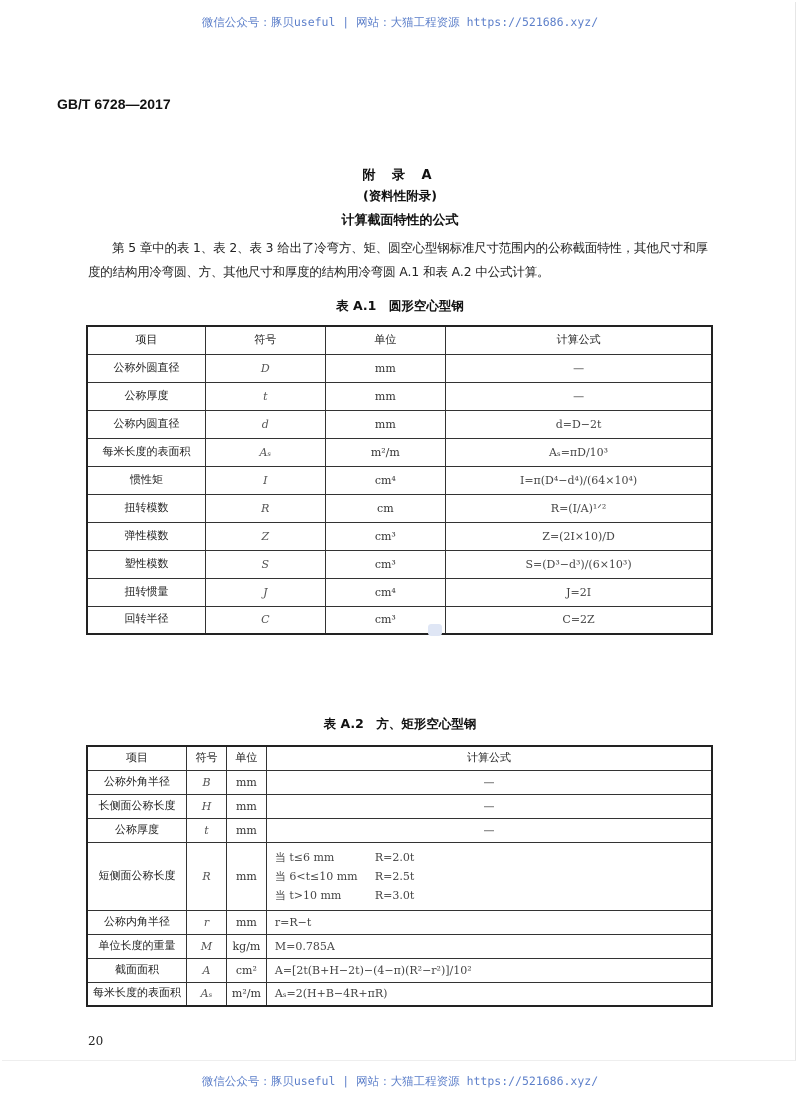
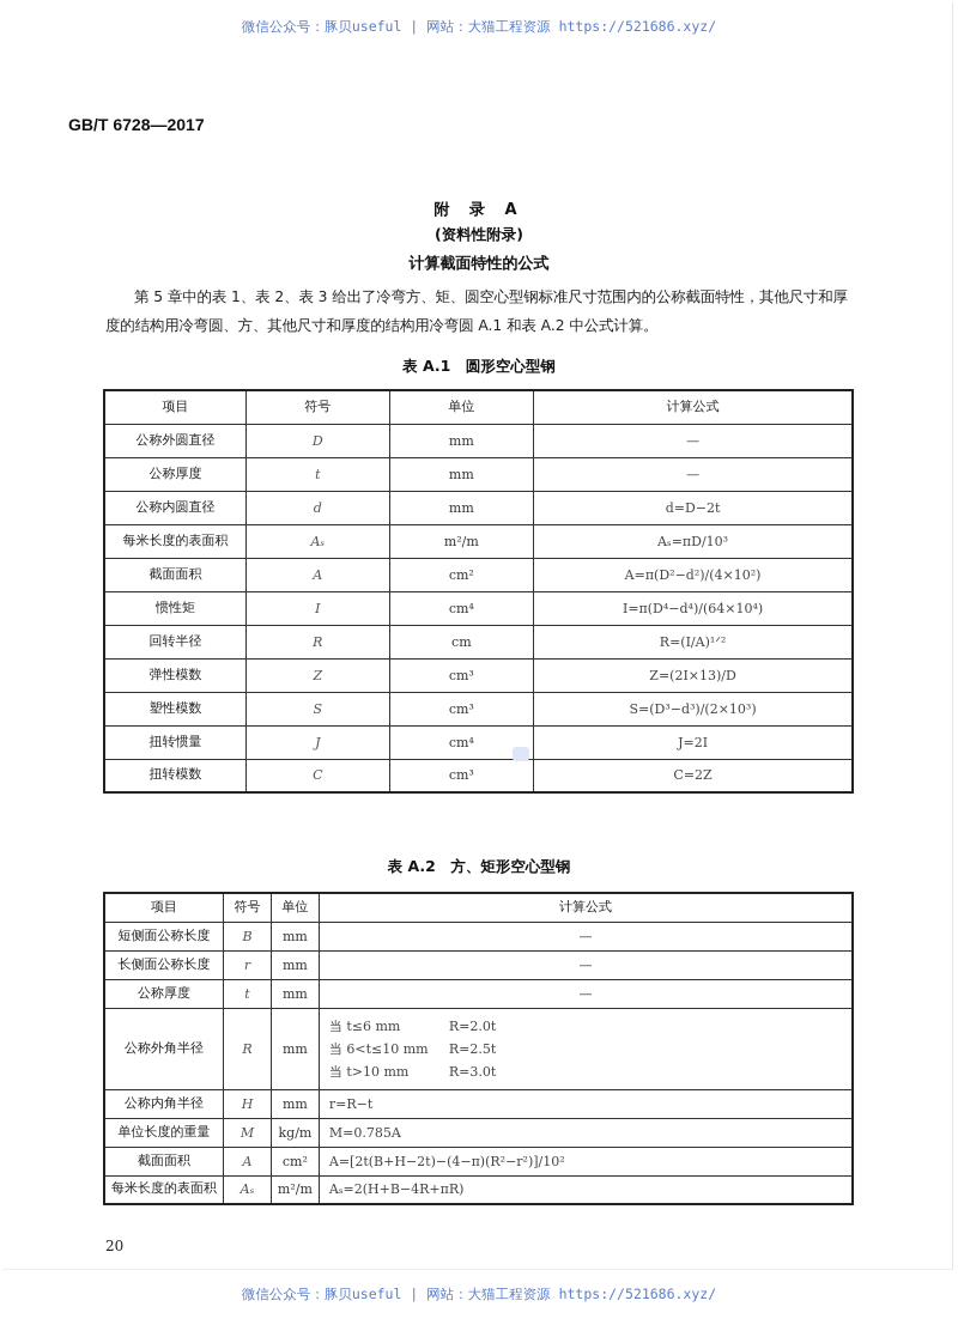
  微信公众号：豚贝useful | 网站：大猫工程资源 https://521686.xyz/
  GB/T 6728—2017
  附 录 A
  (资料性附录)
  计算截面特性的公式
  第 5 章中的表 1、表 2、表 3 给出了冷弯方、矩、圆空心型钢标准尺寸范围内的公称截面特性，其他尺寸和厚度的结构用冷弯圆、方、其他尺寸和厚度的结构用冷弯圆 A.1 和表 A.2 中公式计算。
  表 A.1 圆形空心型钢
  项目	符号	单位	计算公式
  公称外圆直径	D	mm	—
  公称厚度	t	mm	—
  公称内圆直径	d	mm	d=D−2t
  每米长度的表面积	Aₛ	m²/m	Aₛ=πD/10³
+ 截面面积	A	cm²	A=π(D²−d²)/(4×10²)
  惯性矩	I	cm⁴	I=π(D⁴−d⁴)/(64×10⁴)
- 扭转模数	R	cm	R=(I/A)¹ᐟ²
+ 回转半径	R	cm	R=(I/A)¹ᐟ²
- 弹性模数	Z	cm³	Z=(2I×10)/D
+ 弹性模数	Z	cm³	Z=(2I×13)/D
- 塑性模数	S	cm³	S=(D³−d³)/(6×10³)
+ 塑性模数	S	cm³	S=(D³−d³)/(2×10³)
  扭转惯量	J	cm⁴	J=2I
- 回转半径	C	cm³	C=2Z
+ 扭转模数	C	cm³	C=2Z
  表 A.2 方、矩形空心型钢
  项目	符号	单位	计算公式
- 公称外角半径	B	mm	—
+ 短侧面公称长度	B	mm	—
- 长侧面公称长度	H	mm	—
+ 长侧面公称长度	r	mm	—
  公称厚度	t	mm	—
- 短侧面公称长度	R	mm	当 t≤6 mm R=2.0t 当 6<t≤10 mm R=2.5t 当 t>10 mm R=3.0t
+ 公称外角半径	R	mm	当 t≤6 mm R=2.0t 当 6<t≤10 mm R=2.5t 当 t>10 mm R=3.0t
- 公称内角半径	r	mm	r=R−t
+ 公称内角半径	H	mm	r=R−t
  单位长度的重量	M	kg/m	M=0.785A
  截面面积	A	cm²	A=[2t(B+H−2t)−(4−π)(R²−r²)]/10²
  每米长度的表面积	Aₛ	m²/m	Aₛ=2(H+B−4R+πR)
  20
  微信公众号：豚贝useful | 网站：大猫工程资源 https://521686.xyz/
